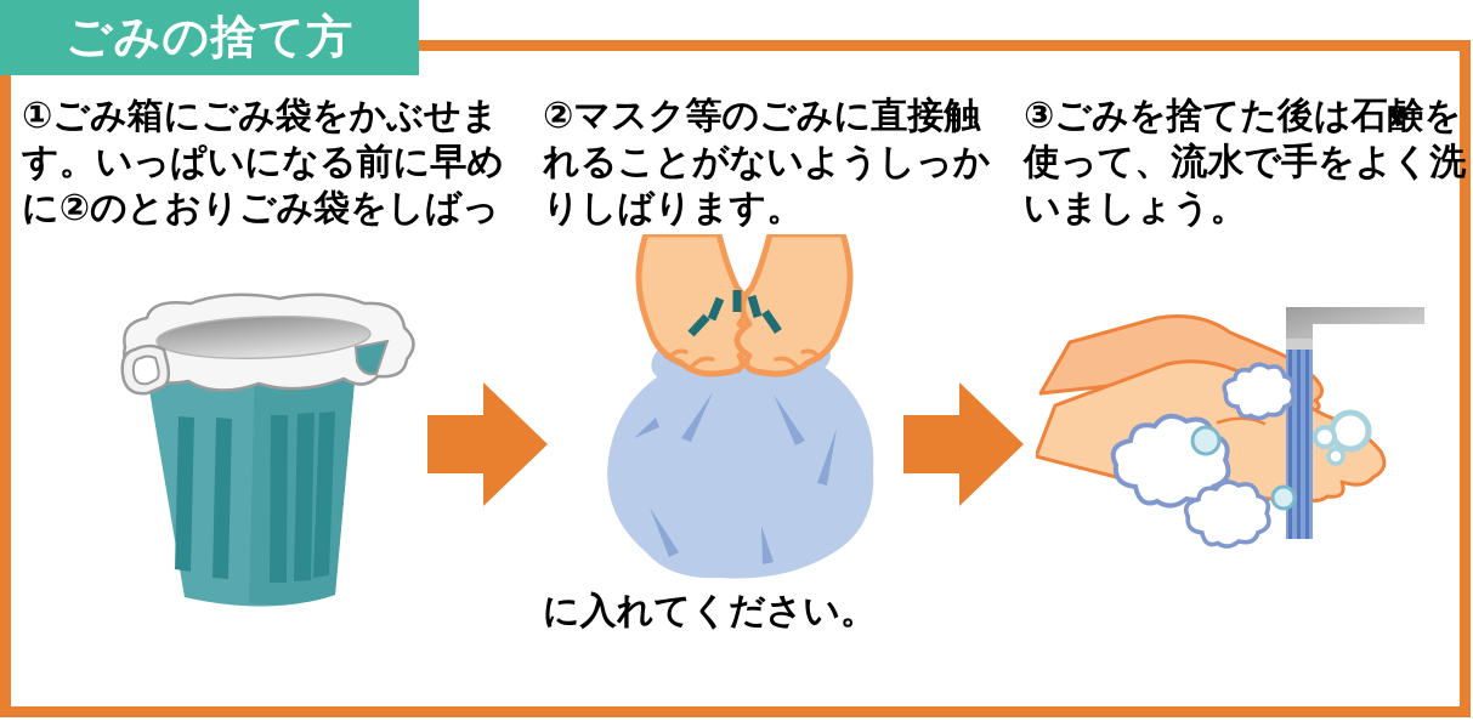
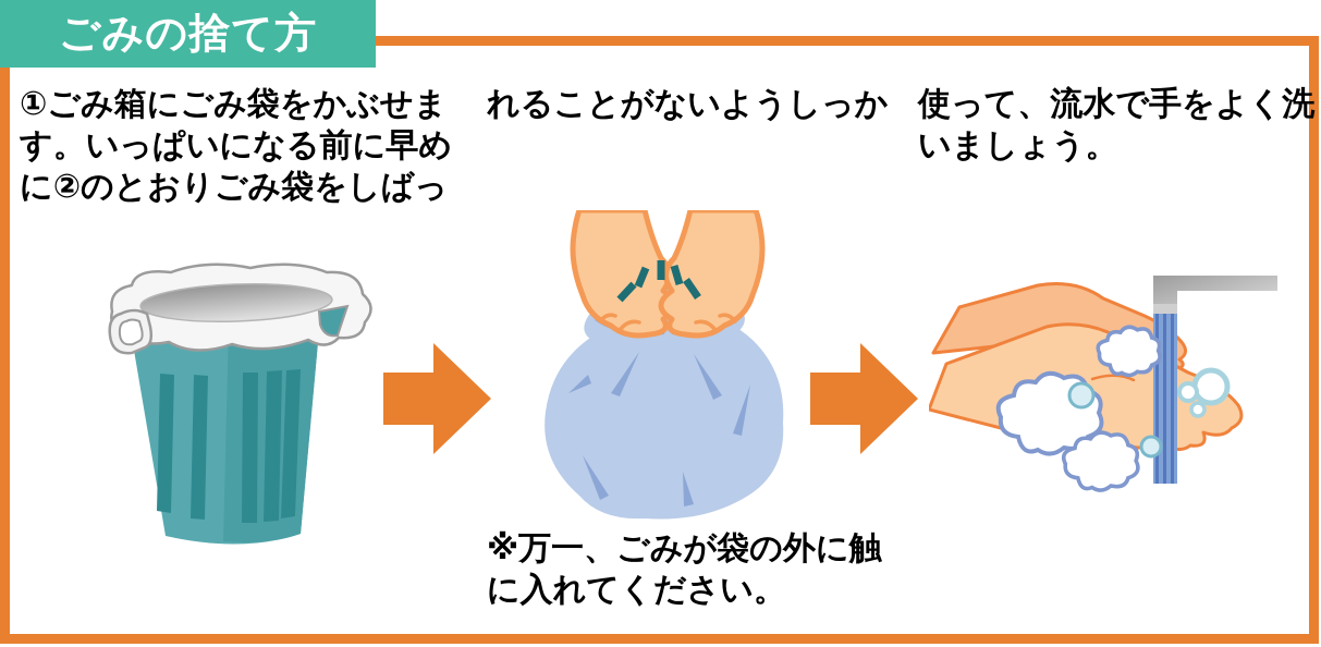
  ごみの捨て方
  ①ごみ箱にごみ袋をかぶせま
  す。いっぱいになる前に早め
  に②のとおりごみ袋をしばっ
- ②マスク等のごみに直接触
  れることがないようしっか
- りしばります。
- ③ごみを捨てた後は石鹸を
  使って、流水で手をよく洗
  いましょう。
+ ※万一、ごみが袋の外に触
  に入れてください。
